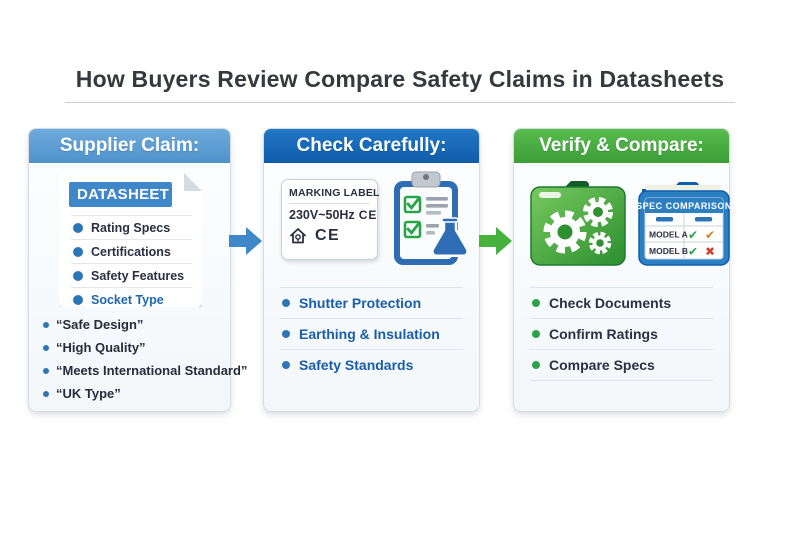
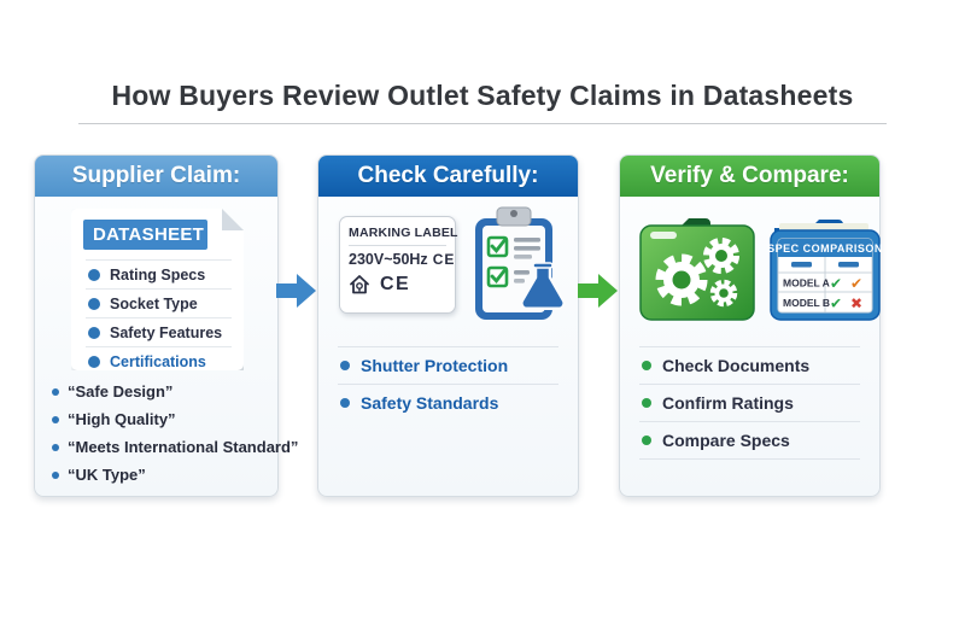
- How Buyers Review Compare Safety Claims in Datasheets
+ How Buyers Review Outlet Safety Claims in Datasheets
  Supplier Claim:
  DATASHEET
  Rating Specs
- Certifications
+ Socket Type
  Safety Features
- Socket Type
+ Certifications
  “Safe Design”
  “High Quality”
  “Meets International Standard”
  “UK Type”
  Check Carefully:
  MARKING LABEL
  230V~50Hz
  CE
  CE
  Shutter Protection
- Earthing & Insulation
  Safety Standards
  Verify & Compare:
  SPEC COMPARISON
  MODEL A
  ✔
  ✔
  MODEL B
  ✔
  ✖
  Check Documents
  Confirm Ratings
  Compare Specs
